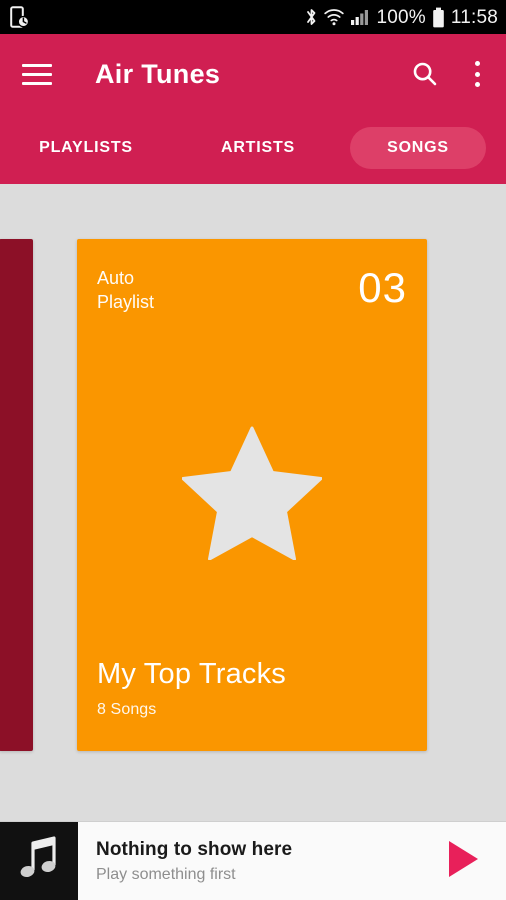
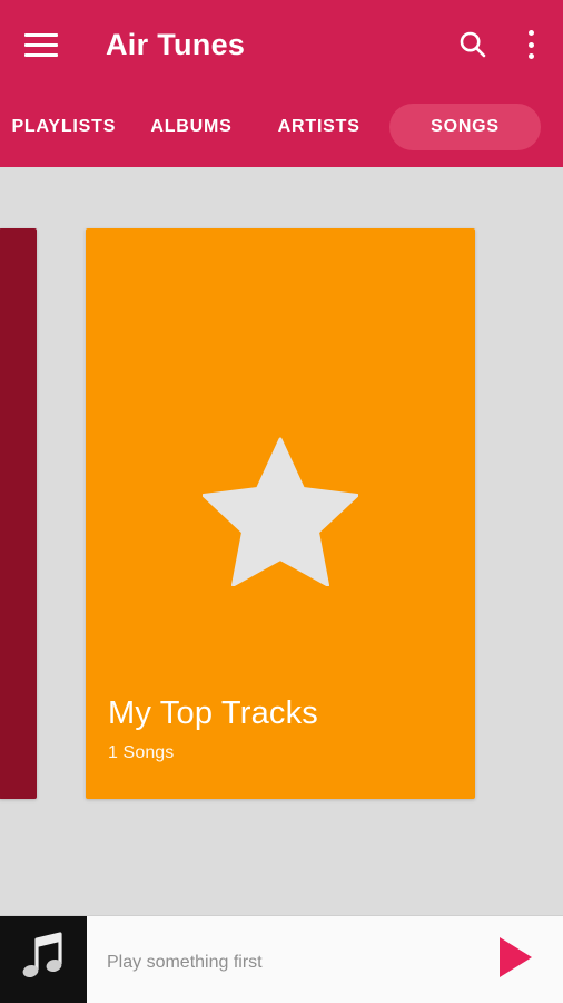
- 100%
- 11:58
  Air Tunes
  PLAYLISTS
+ ALBUMS
  ARTISTS
  SONGS
- Auto
- Playlist
- 03
  My Top Tracks
- 8 Songs
+ 1 Songs
- Nothing to show here
  Play something first
